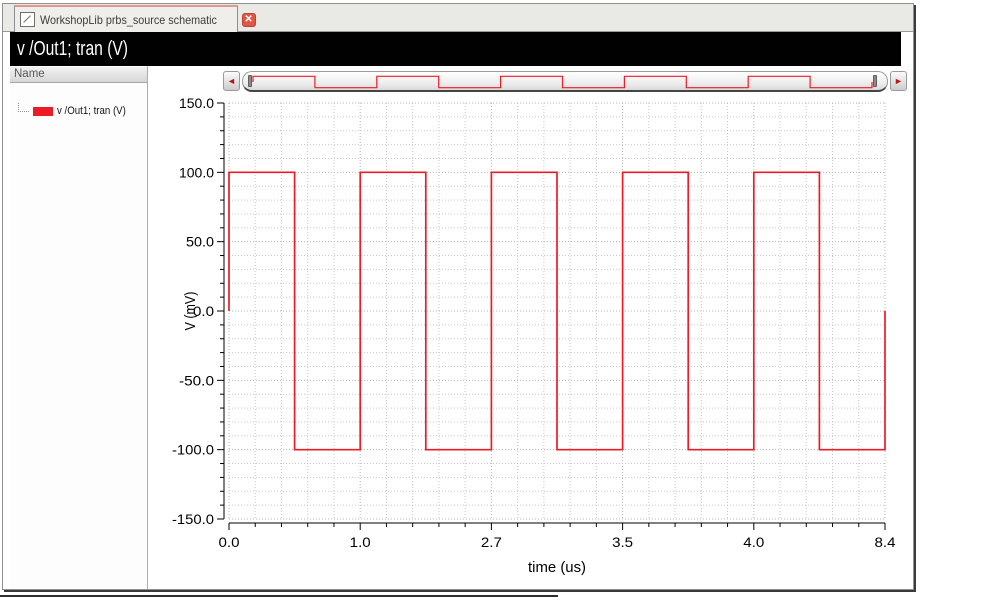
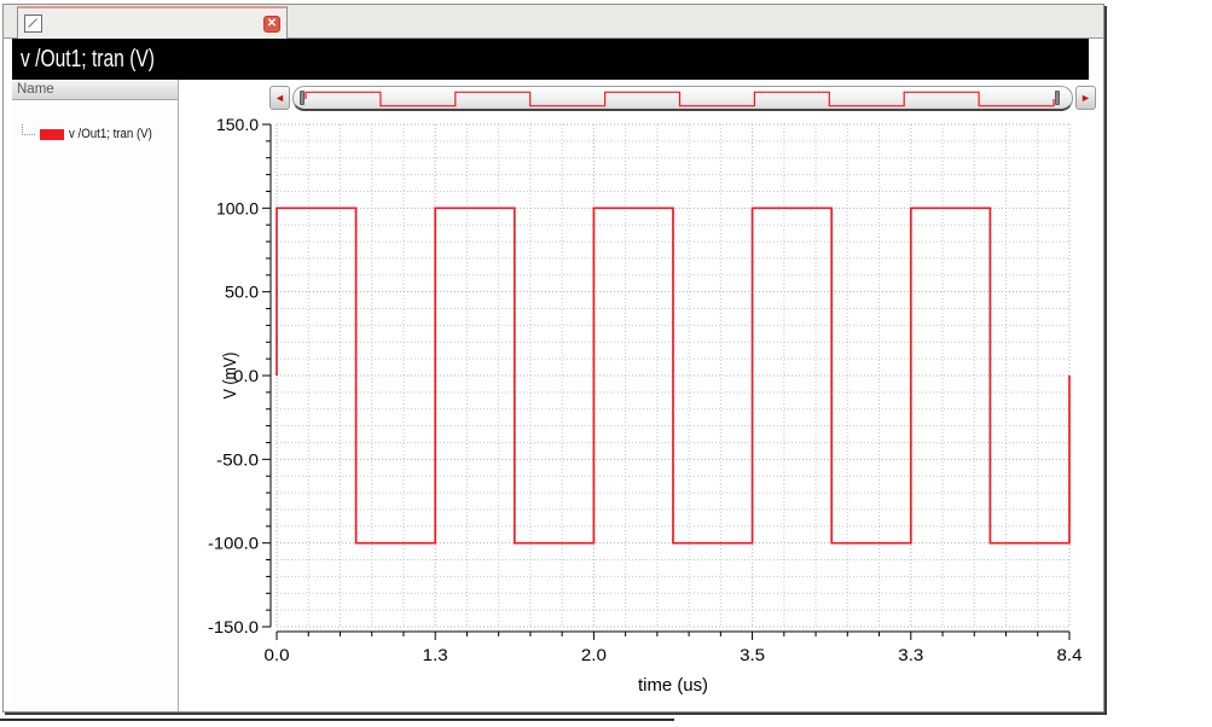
- WorkshopLib prbs_source schematic
  ✕
  v /Out1; tran (V)
  Name
  v /Out1; tran (V)
  -150.0
  -100.0
  -50.0
  0.0
  50.0
  100.0
  150.0
  0.0
- 1.0
+ 1.3
- 2.7
+ 2.0
  3.5
- 4.0
+ 3.3
  8.4
  time (us)
  ◄
  ►
